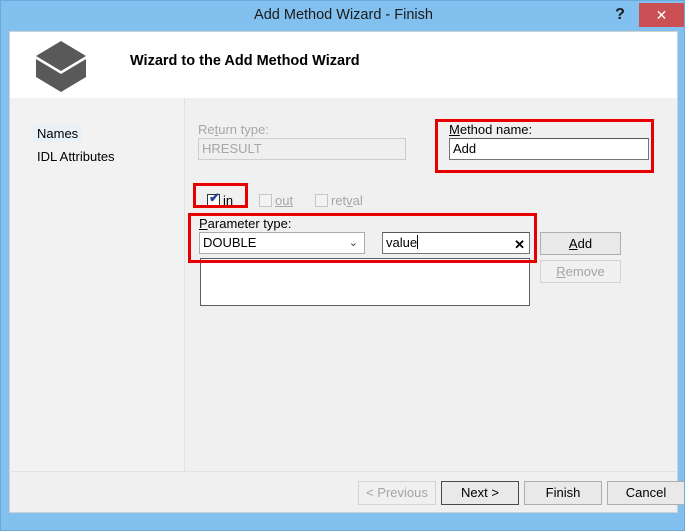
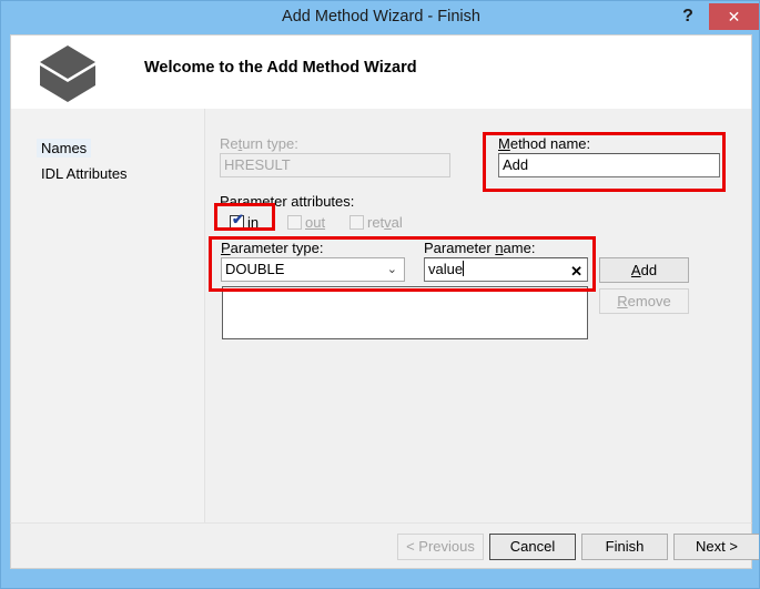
  Add Method Wizard - Finish
  ?
  ✕
- Wizard to the Add Method Wizard
+ Welcome to the Add Method Wizard
  Names
  IDL Attributes
  Return type:
  HRESULT
  Method name:
  Add
+ Parameter attributes:
  ✔
  in
  out
  retval
  Parameter type:
  DOUBLE
  ⌄
+ Parameter name:
  value
  ✕
  Add
  Remove
  < Previous
- Next >
+ Cancel
  Finish
- Cancel
+ Next >
